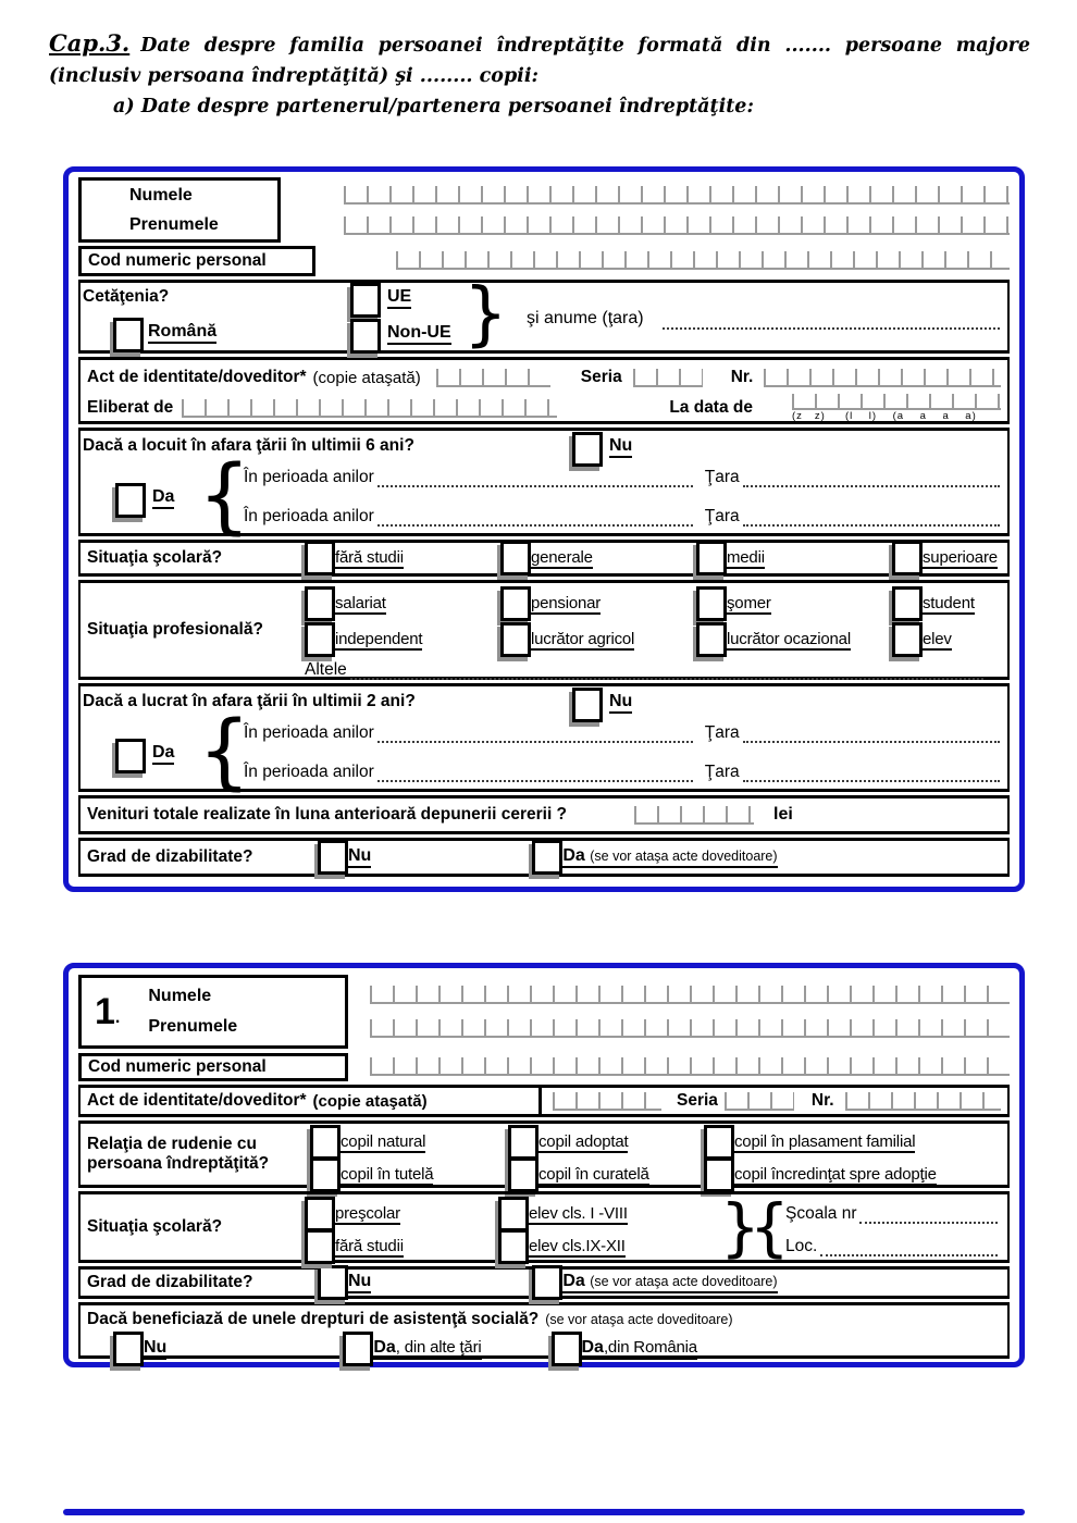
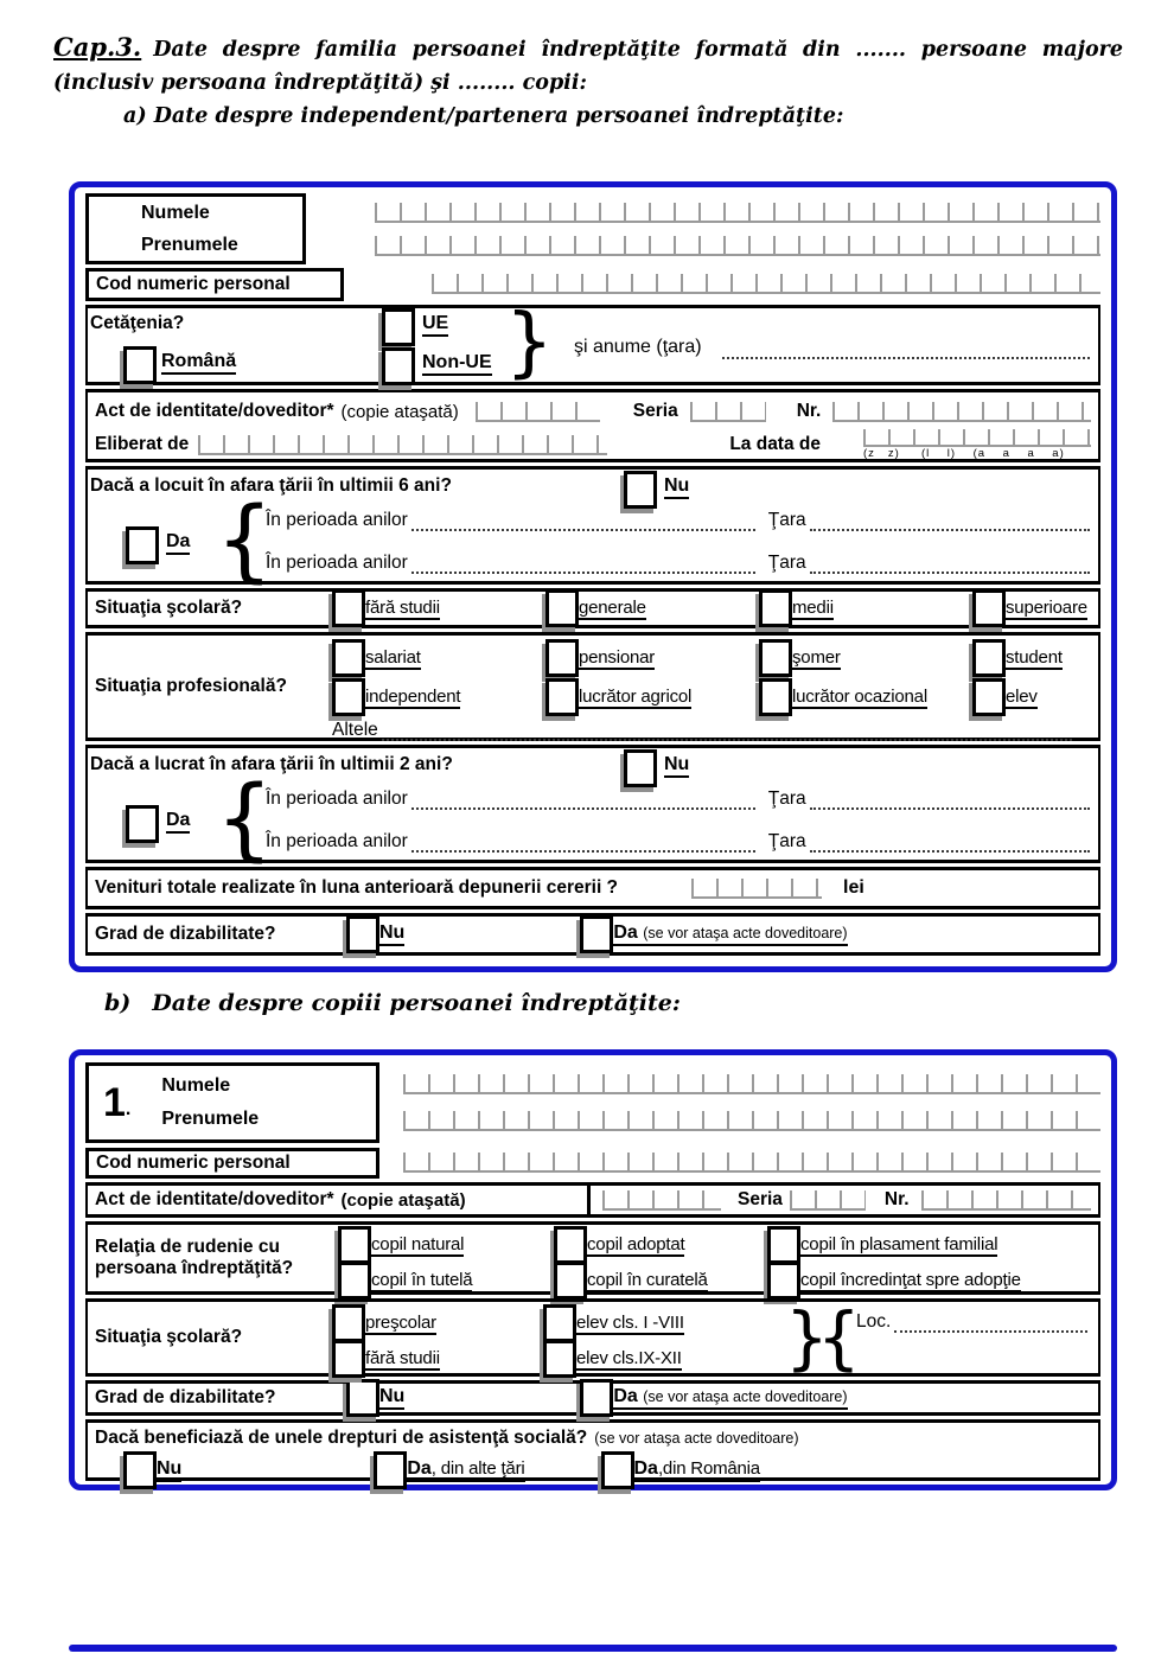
  Cap.3. Date despre familia persoanei îndreptăţite formată din ....... persoane majore (inclusiv persoana îndreptăţită) şi ........ copii:
- a) Date despre partenerul/partenera persoanei îndreptăţite:
+ a) Date despre independent/partenera persoanei îndreptăţite:
  Numele
  Prenumele
  Cod numeric personal
  Cetăţenia?
  Română
  UE
  Non-UE
  şi anume (ţara)
  Act de identitate/doveditor*
  (copie ataşată)
  Seria
  Nr.
  Eliberat de
  La data de
  (z z) (l l) (a a a a)
  Dacă a locuit în afara ţării în ultimii 6 ani?
  Nu
  Da
  În perioada anilor
  Ţara
  În perioada anilor
  Ţara
  Situaţia şcolară?
  fără studii
  generale
  medii
  superioare
  Situaţia profesională?
  salariat
  pensionar
  şomer
  student
  independent
  lucrător agricol
  lucrător ocazional
  elev
  Altele
  Dacă a lucrat în afara ţării în ultimii 2 ani?
  Nu
  Da
  În perioada anilor
  Ţara
  În perioada anilor
  Ţara
  Venituri totale realizate în luna anterioară depunerii cererii ?
  lei
  Grad de dizabilitate?
  Nu
  Da (se vor ataşa acte doveditoare)
+ b) Date despre copiii persoanei îndreptăţite:
  1
  .
  Numele
  Prenumele
  Cod numeric personal
  Act de identitate/doveditor*
  (copie ataşată)
  Seria
  Nr.
  Relaţia de rudenie cu
  persoana îndreptăţită?
  copil natural
  copil adoptat
  copil în plasament familial
  copil în tutelă
  copil în curatelă
  copil încredinţat spre adopţie
  Situaţia şcolară?
  preşcolar
  fără studii
  elev cls. I -VIII
  elev cls.IX-XII
- Şcoala nr
  Loc.
  Grad de dizabilitate?
  Nu
  Da (se vor ataşa acte doveditoare)
  Dacă beneficiază de unele drepturi de asistenţă socială?
  (se vor ataşa acte doveditoare)
  Nu
  Da, din alte ţări
  Da,din România
